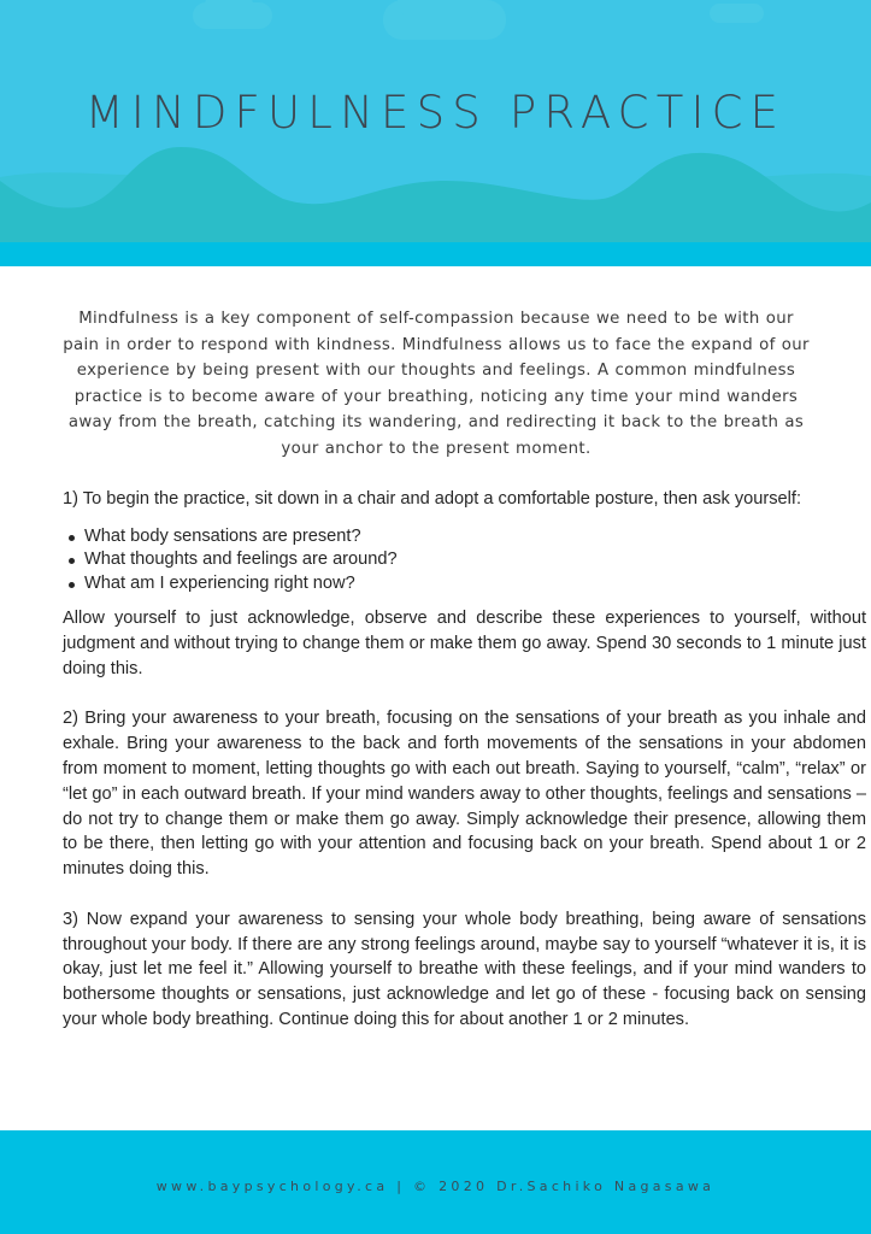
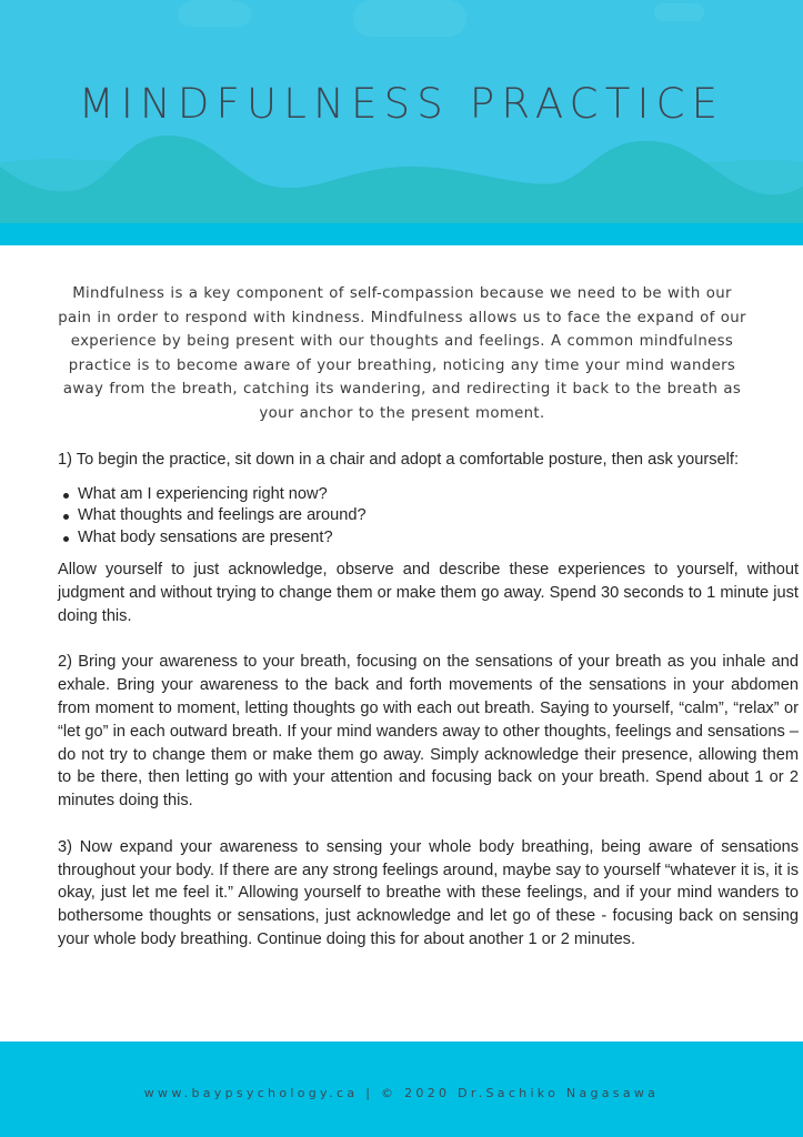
  MINDFULNESS PRACTICE
  Mindfulness is a key component of self-compassion because we need to be with our pain in order to respond with kindness. Mindfulness allows us to face the expand of our experience by being present with our thoughts and feelings. A common mindfulness practice is to become aware of your breathing, noticing any time your mind wanders away from the breath, catching its wandering, and redirecting it back to the breath as your anchor to the present moment.
  1) To begin the practice, sit down in a chair and adopt a comfortable posture, then ask yourself:
- What body sensations are present?
+ What am I experiencing right now?
  What thoughts and feelings are around?
- What am I experiencing right now?
+ What body sensations are present?
  Allow yourself to just acknowledge, observe and describe these experiences to yourself, without judgment and without trying to change them or make them go away. Spend 30 seconds to 1 minute just doing this.
  2) Bring your awareness to your breath, focusing on the sensations of your breath as you inhale and exhale. Bring your awareness to the back and forth movements of the sensations in your abdomen from moment to moment, letting thoughts go with each out breath. Saying to yourself, “calm”, “relax” or “let go” in each outward breath. If your mind wanders away to other thoughts, feelings and sensations – do not try to change them or make them go away. Simply acknowledge their presence, allowing them to be there, then letting go with your attention and focusing back on your breath. Spend about 1 or 2 minutes doing this.
  3) Now expand your awareness to sensing your whole body breathing, being aware of sensations throughout your body. If there are any strong feelings around, maybe say to yourself “whatever it is, it is okay, just let me feel it.” Allowing yourself to breathe with these feelings, and if your mind wanders to bothersome thoughts or sensations, just acknowledge and let go of these - focusing back on sensing your whole body breathing. Continue doing this for about another 1 or 2 minutes.
  www.baypsychology.ca | © 2020 Dr.Sachiko Nagasawa
